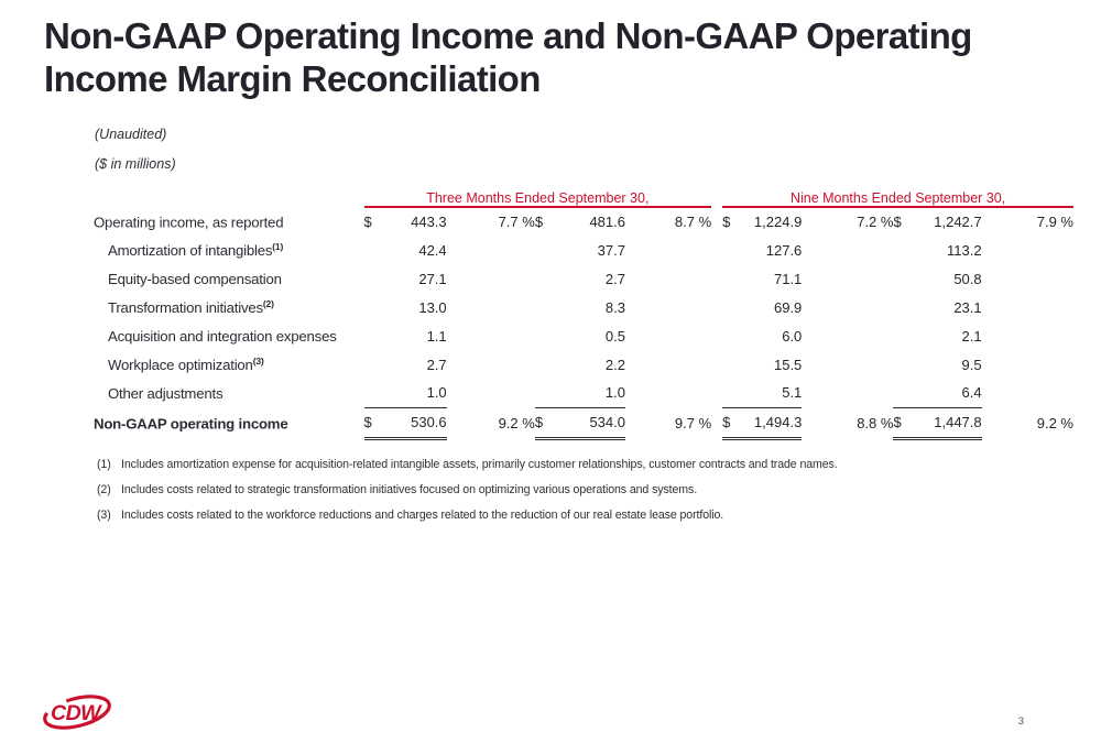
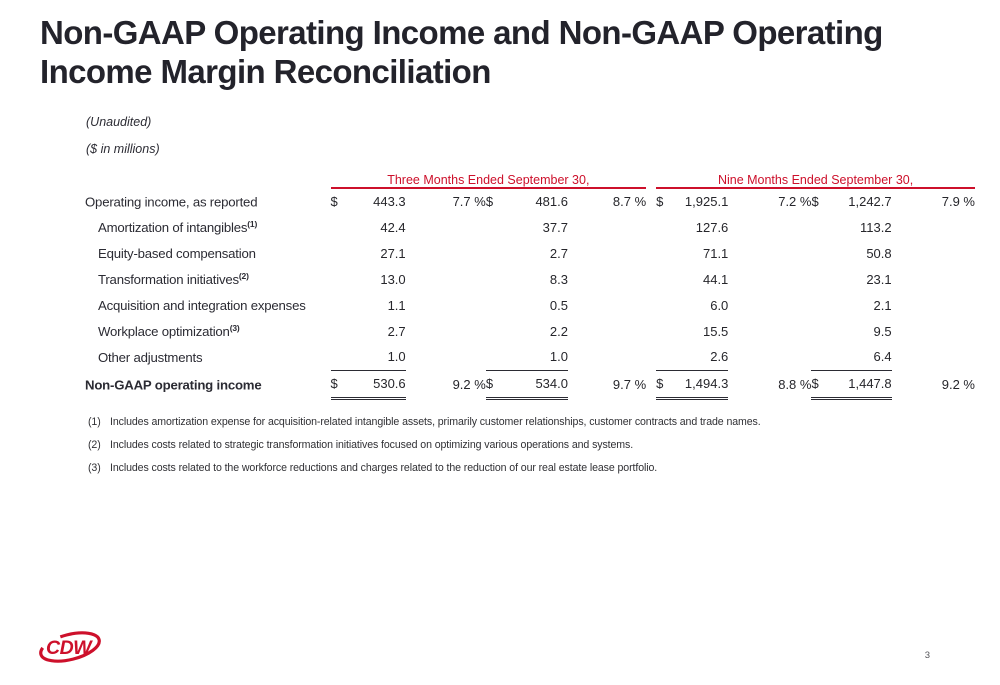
  Non-GAAP Operating Income and Non-GAAP Operating
  Income Margin Reconciliation
  (Unaudited)
  ($ in millions)
  	Three Months Ended September 30,		Nine Months Ended September 30,
- Operating income, as reported	$	443.3	7.7 %	$	481.6	8.7 %		$	1,224.9	7.2 %	$	1,242.7	7.9 %
+ Operating income, as reported	$	443.3	7.7 %	$	481.6	8.7 %		$	1,925.1	7.2 %	$	1,242.7	7.9 %
  Amortization of intangibles(1)		42.4			37.7				127.6			113.2
  Equity-based compensation		27.1			2.7				71.1			50.8
- Transformation initiatives(2)		13.0			8.3				69.9			23.1
+ Transformation initiatives(2)		13.0			8.3				44.1			23.1
  Acquisition and integration expenses		1.1			0.5				6.0			2.1
  Workplace optimization(3)		2.7			2.2				15.5			9.5
- Other adjustments		1.0			1.0				5.1			6.4
+ Other adjustments		1.0			1.0				2.6			6.4
  Non-GAAP operating income	$	530.6	9.2 %	$	534.0	9.7 %		$	1,494.3	8.8 %	$	1,447.8	9.2 %
  (1)
  Includes amortization expense for acquisition-related intangible assets, primarily customer relationships, customer contracts and trade names.
  (2)
  Includes costs related to strategic transformation initiatives focused on optimizing various operations and systems.
  (3)
  Includes costs related to the workforce reductions and charges related to the reduction of our real estate lease portfolio.
  CDW
  3
